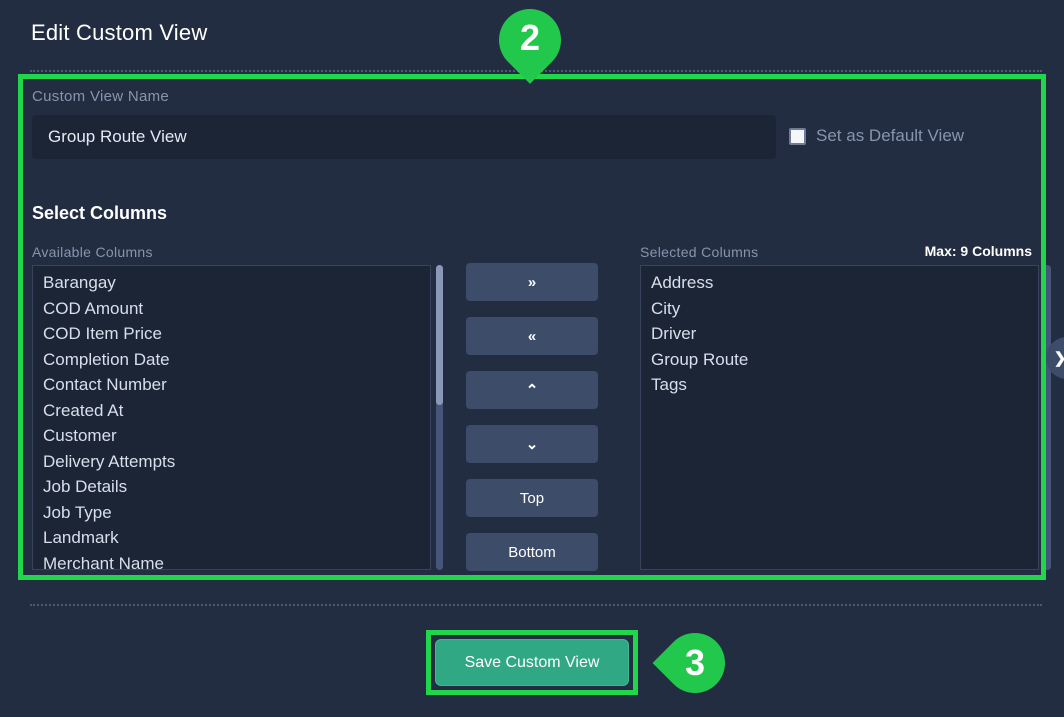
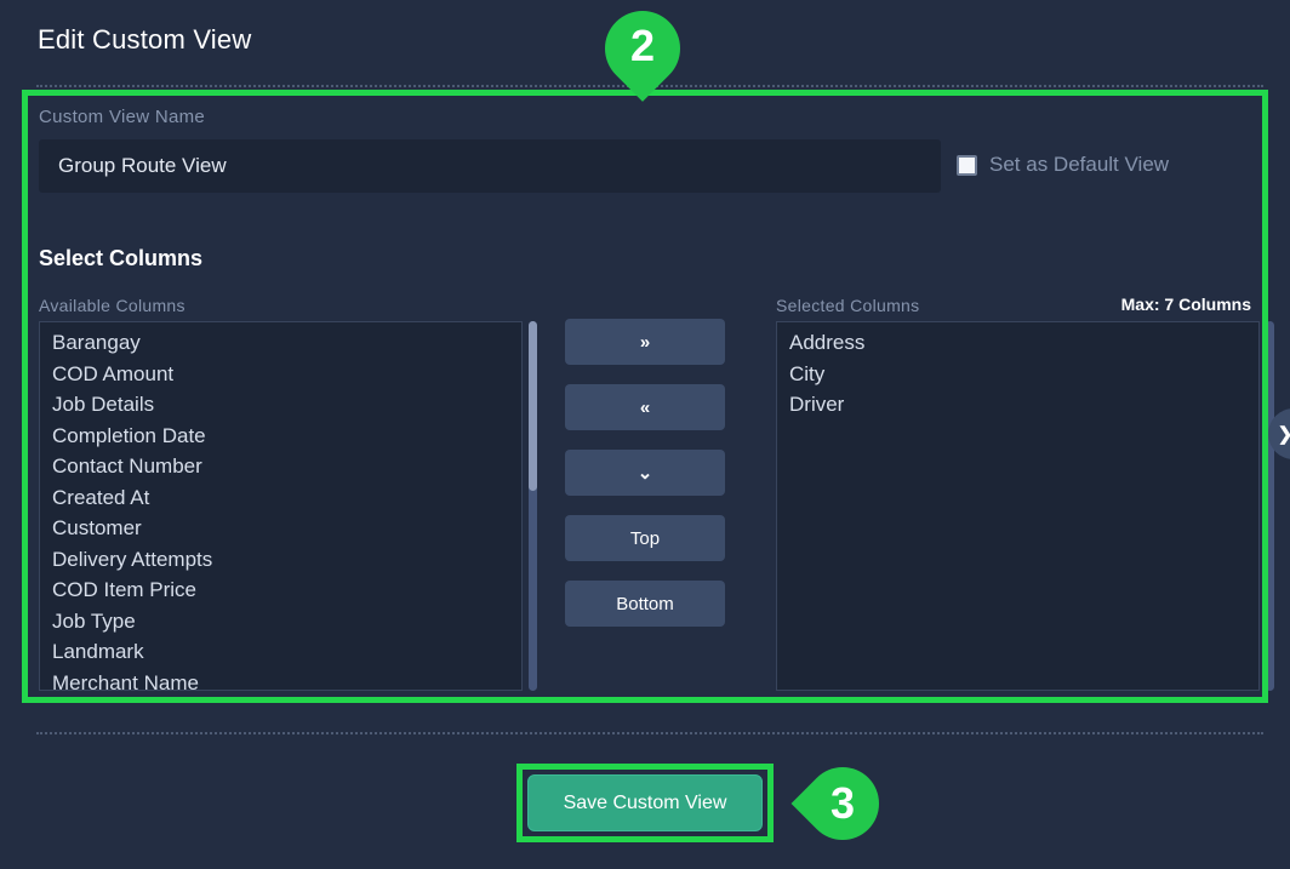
  Edit Custom View
  Custom View Name
  Group Route View
  Set as Default View
  Select Columns
  Available Columns
  Selected Columns
- Max: 9 Columns
+ Max: 7 Columns
  Barangay
  COD Amount
- COD Item Price
+ Job Details
  Completion Date
  Contact Number
  Created At
  Customer
  Delivery Attempts
- Job Details
+ COD Item Price
  Job Type
  Landmark
  Merchant Name
  Address
  City
  Driver
- Group Route
- Tags
  »
  «
- ⌃
  ⌄
  Top
  Bottom
  ❯
  Save Custom View
  2
  3
